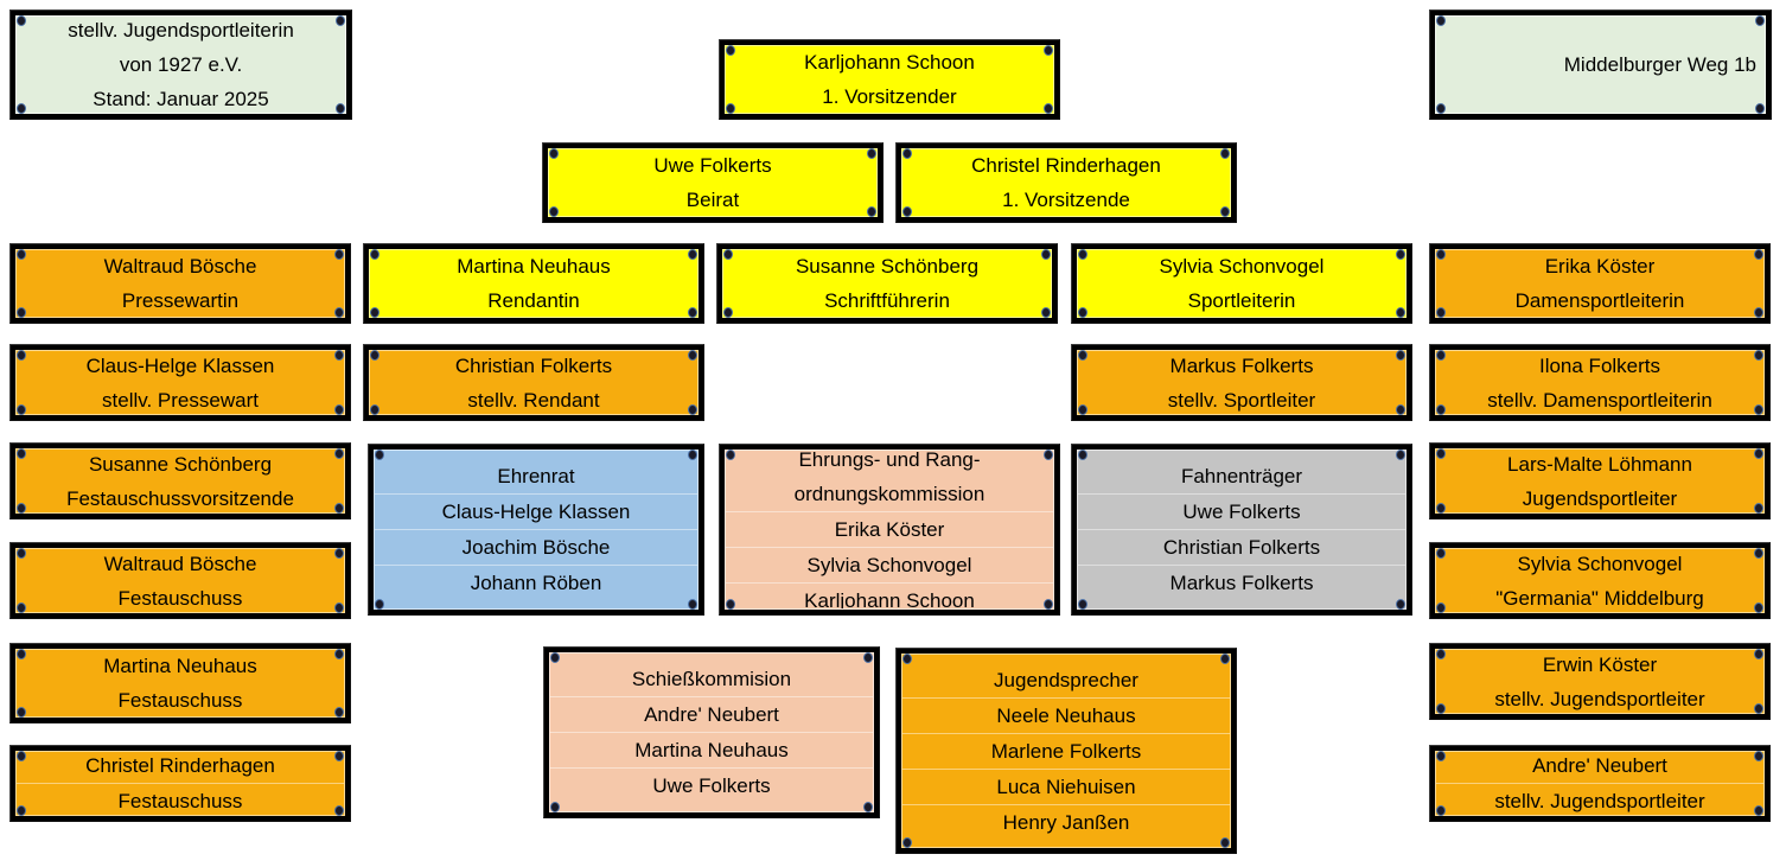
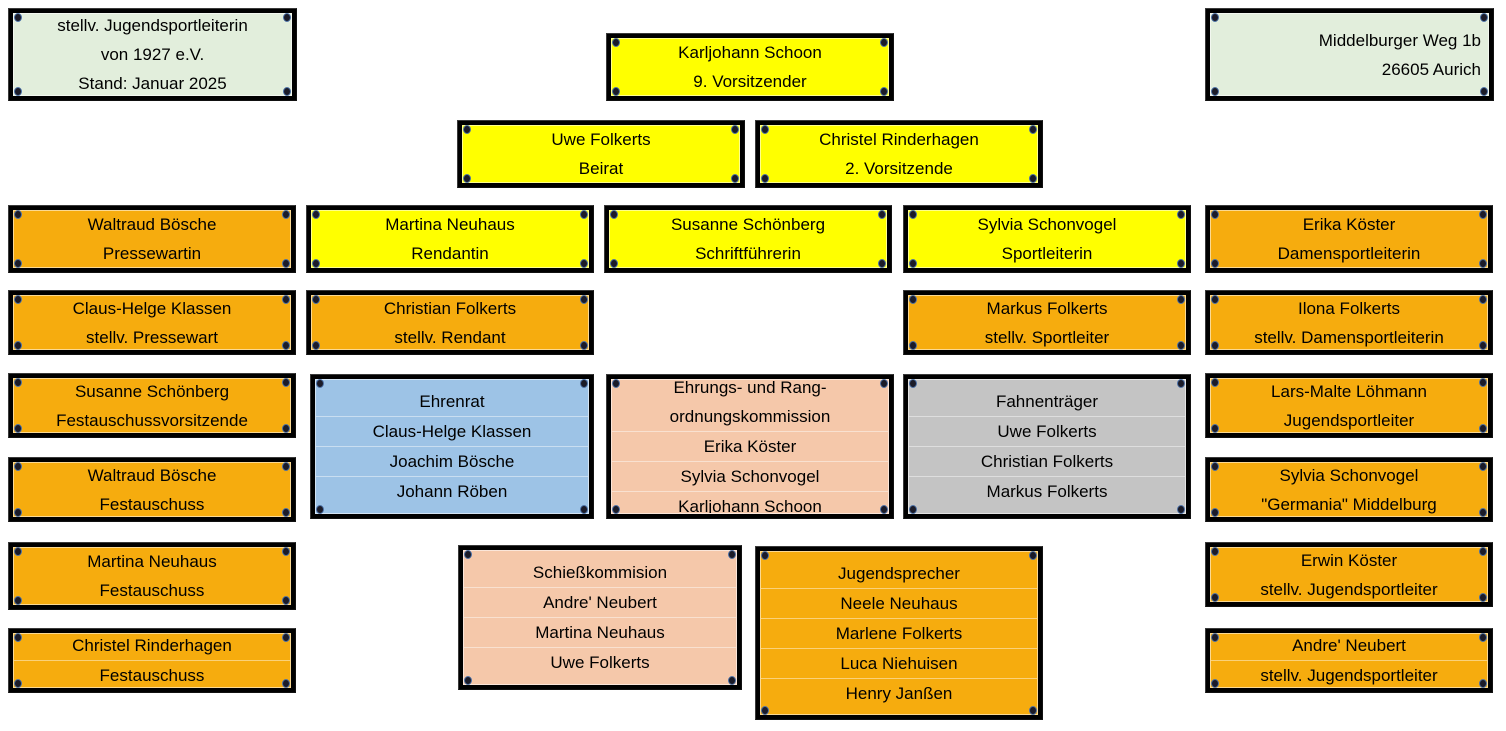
  stellv. Jugendsportleiterin
  von 1927 e.V.
  Stand: Januar 2025
  Middelburger Weg 1b
+ 26605 Aurich
  Karljohann Schoon
- 1. Vorsitzender
+ 9. Vorsitzender
  Uwe Folkerts
  Beirat
  Christel Rinderhagen
- 1. Vorsitzende
+ 2. Vorsitzende
  Waltraud Bösche
  Pressewartin
  Martina Neuhaus
  Rendantin
  Susanne Schönberg
  Schriftführerin
  Sylvia Schonvogel
  Sportleiterin
  Erika Köster
  Damensportleiterin
  Claus-Helge Klassen
  stellv. Pressewart
  Christian Folkerts
  stellv. Rendant
  Markus Folkerts
  stellv. Sportleiter
  Ilona Folkerts
  stellv. Damensportleiterin
  Susanne Schönberg
  Festauschussvorsitzende
  Ehrenrat
  Claus-Helge Klassen
  Joachim Bösche
  Johann Röben
  Ehrungs- und Rang-
  ordnungskommission
  Erika Köster
  Sylvia Schonvogel
  Karljohann Schoon
  Fahnenträger
  Uwe Folkerts
  Christian Folkerts
  Markus Folkerts
  Lars-Malte Löhmann
  Jugendsportleiter
  Waltraud Bösche
  Festauschuss
  Sylvia Schonvogel
  "Germania" Middelburg
  Martina Neuhaus
  Festauschuss
  Schießkommision
  Andre' Neubert
  Martina Neuhaus
  Uwe Folkerts
  Jugendsprecher
  Neele Neuhaus
  Marlene Folkerts
  Luca Niehuisen
  Henry Janßen
  Erwin Köster
  stellv. Jugendsportleiter
  Christel Rinderhagen
  Festauschuss
  Andre' Neubert
  stellv. Jugendsportleiter
